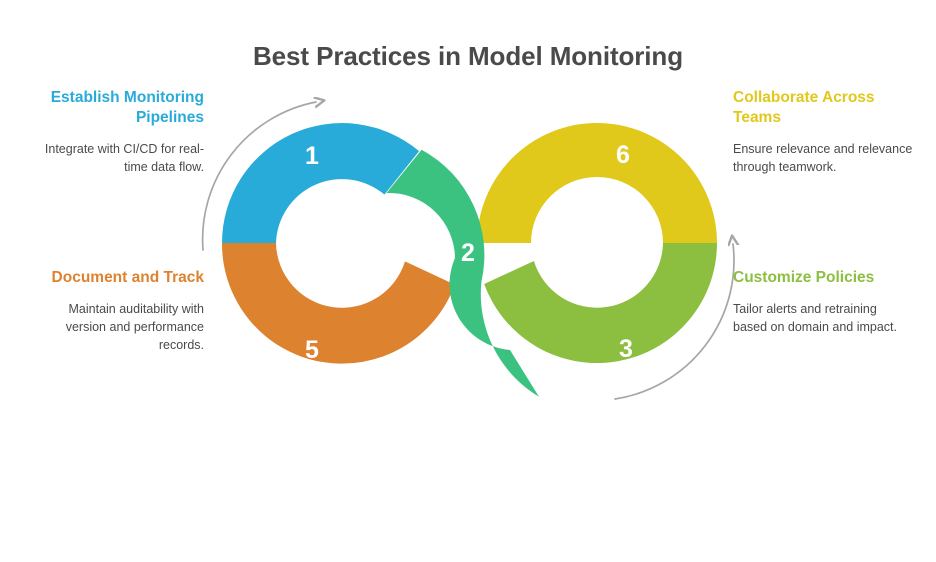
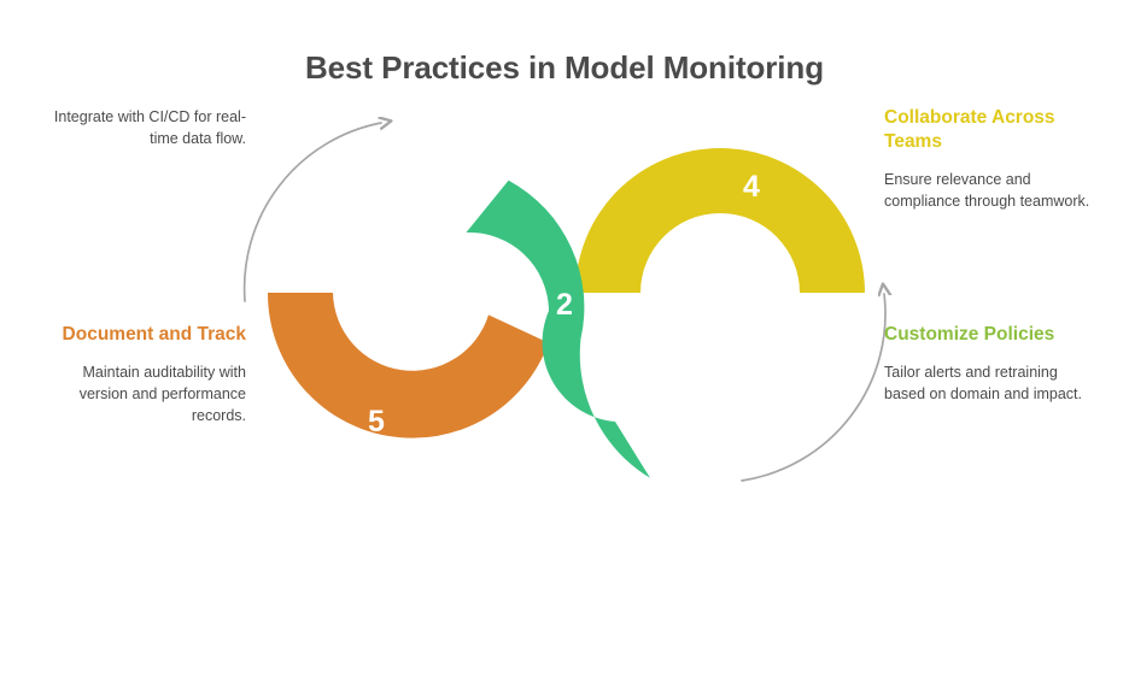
  Best Practices in Model Monitoring
- 6
+ 4
- 3
- 1
  5
  2
- Establish Monitoring Pipelines
  Integrate with CI/CD for real-time data flow.
  Document and Track
  Maintain auditability with version and performance records.
  Collaborate Across Teams
- Ensure relevance and relevance through teamwork.
+ Ensure relevance and compliance through teamwork.
  Customize Policies
  Tailor alerts and retraining based on domain and impact.
